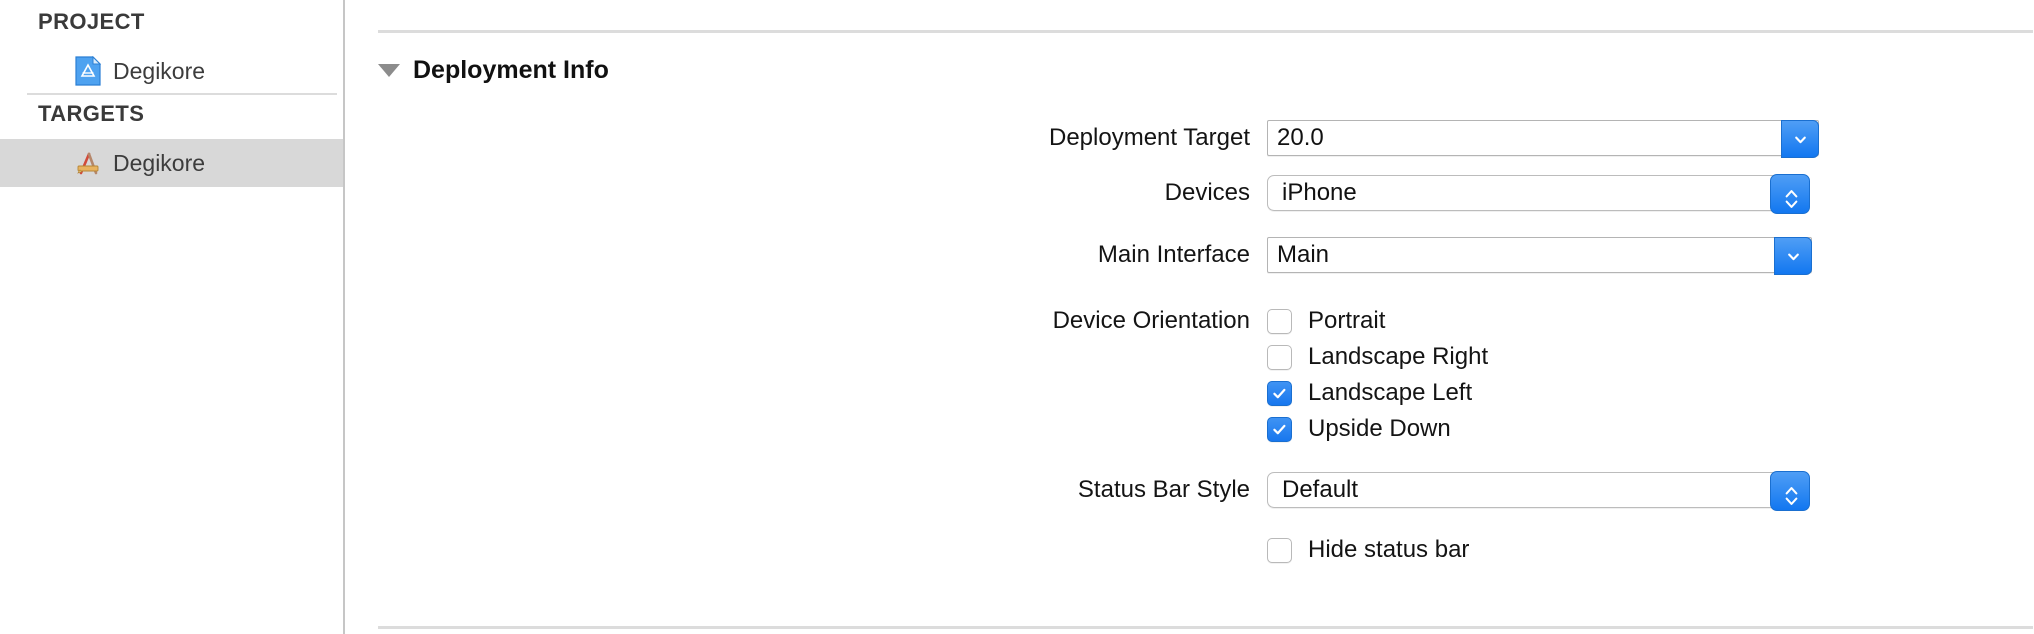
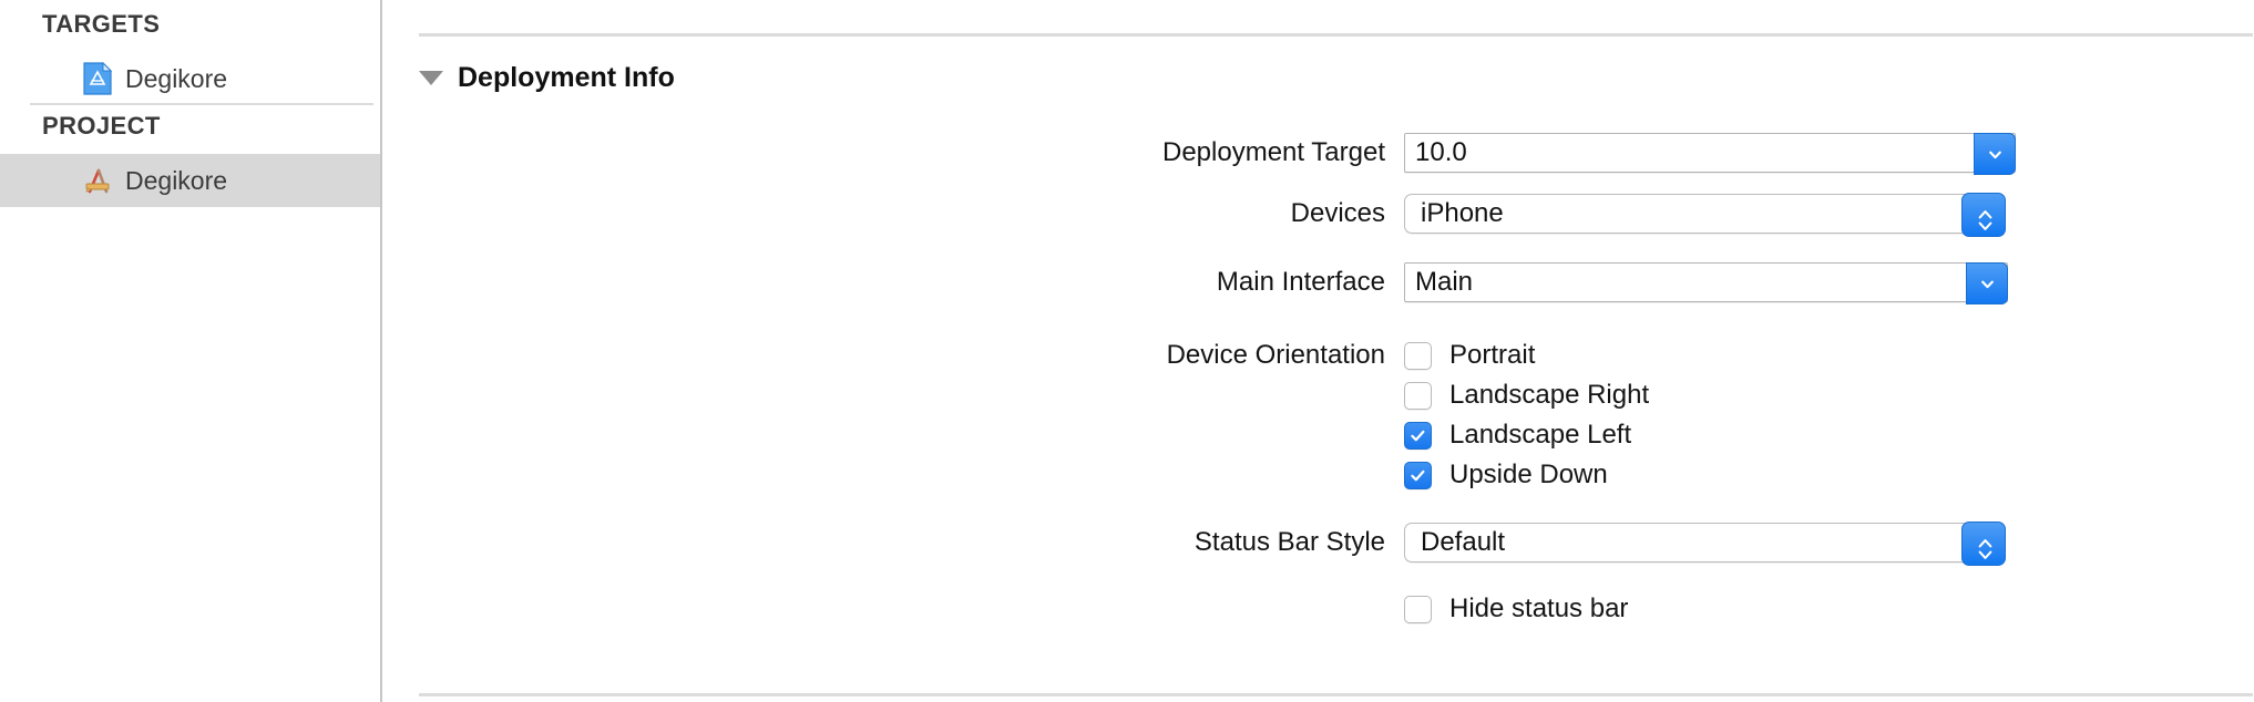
- PROJECT
+ TARGETS
  Degikore
- TARGETS
+ PROJECT
  Degikore
  Deployment Info
  Deployment Target
- 20.0
+ 10.0
  Devices
  iPhone
  Main Interface
  Main
  Device Orientation
  Portrait
  Landscape Right
  Landscape Left
  Upside Down
  Status Bar Style
  Default
  Hide status bar
